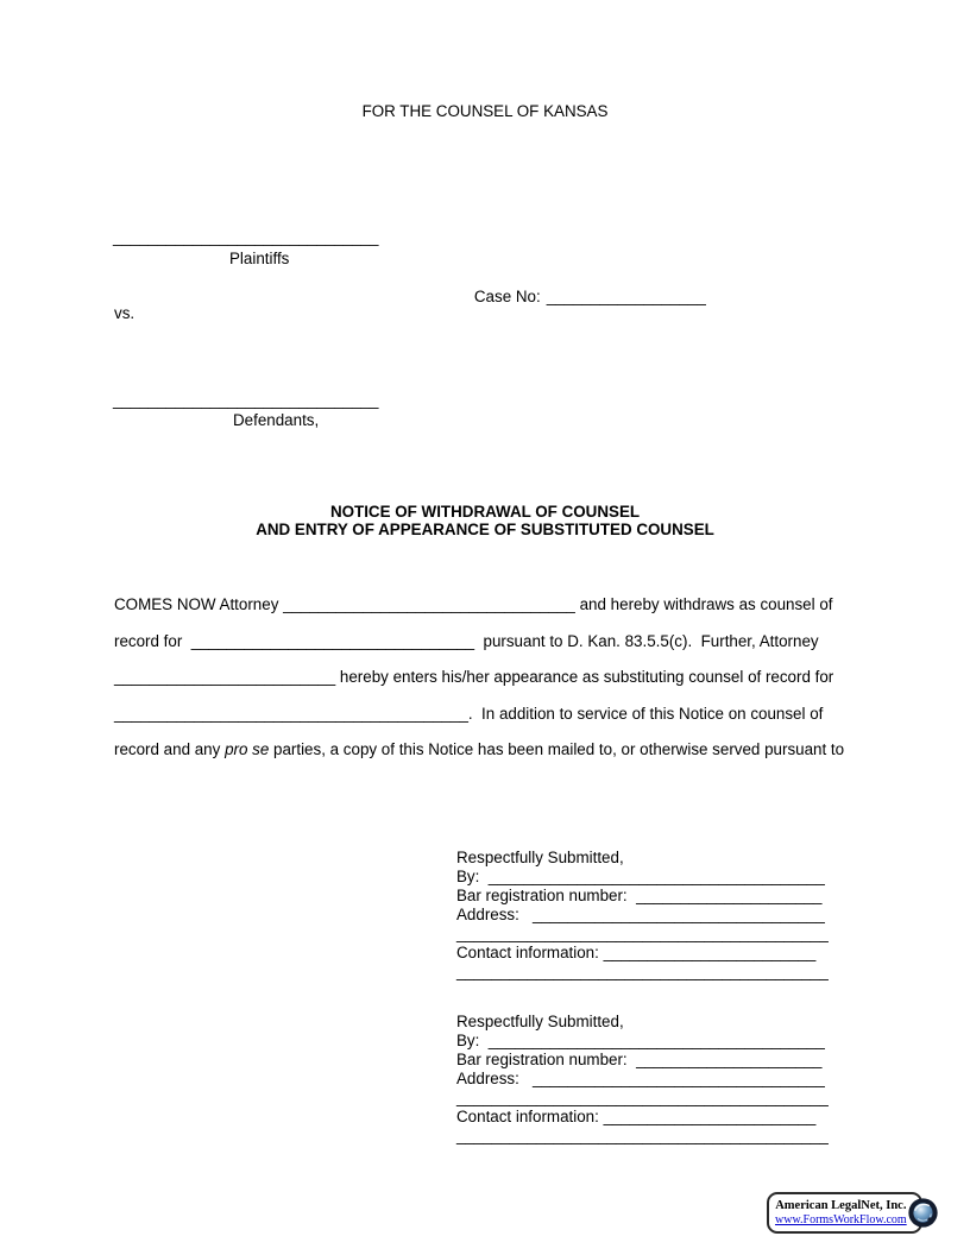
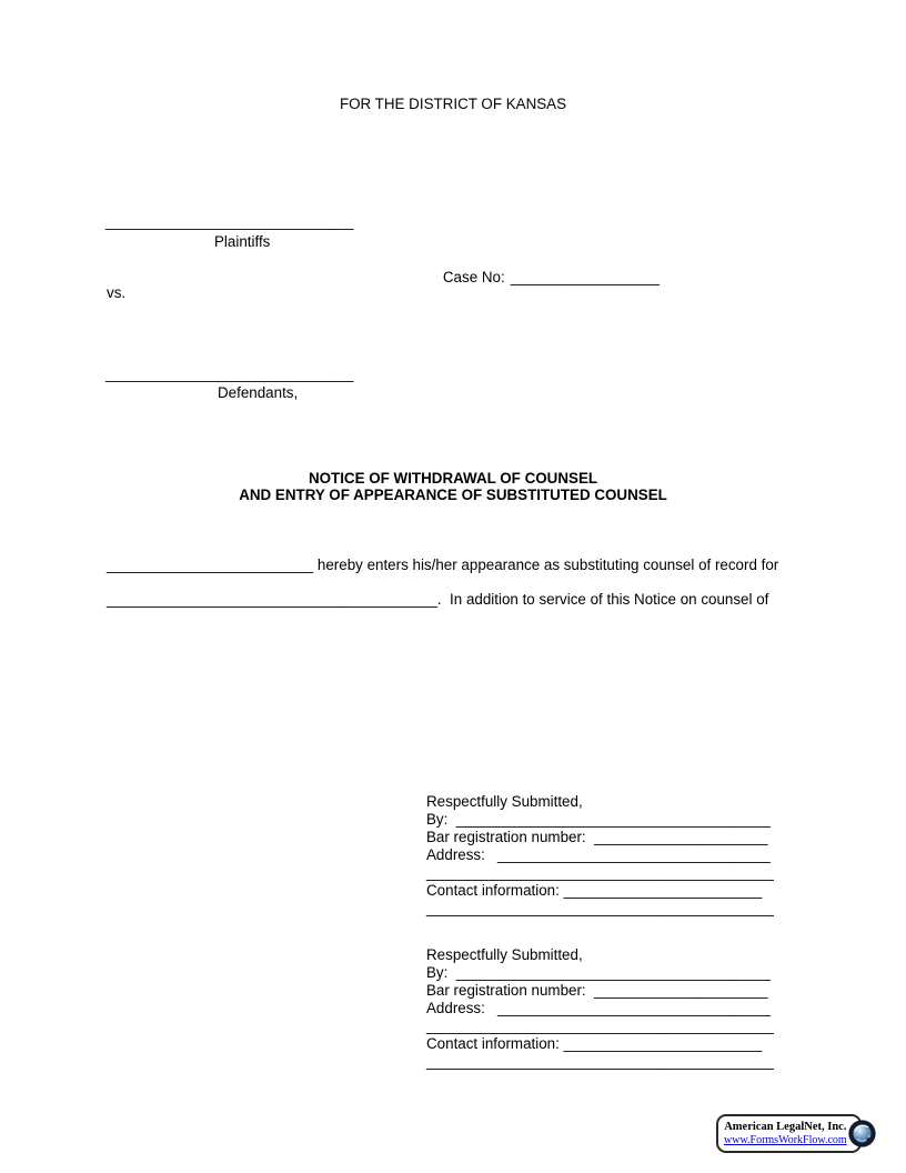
- FOR THE COUNSEL OF KANSAS
+ FOR THE DISTRICT OF KANSAS
  ______________________________
  Plaintiffs
  Case No: __________________
  vs.
  ______________________________
  Defendants,
  NOTICE OF WITHDRAWAL OF COUNSEL
  AND ENTRY OF APPEARANCE OF SUBSTITUTED COUNSEL
- COMES NOW Attorney _________________________________ and hereby withdraws as counsel of
- record for ________________________________ pursuant to D. Kan. 83.5.5(c). Further, Attorney
  _________________________ hereby enters his/her appearance as substituting counsel of record for
  ________________________________________. In addition to service of this Notice on counsel of
- record and any pro se parties, a copy of this Notice has been mailed to, or otherwise served pursuant to
  Respectfully Submitted,
  By: ______________________________________
  Bar registration number: _____________________
  Address: _________________________________
  __________________________________________
  Contact information: ________________________
  __________________________________________
  Respectfully Submitted,
  By: ______________________________________
  Bar registration number: _____________________
  Address: _________________________________
  __________________________________________
  Contact information: ________________________
  __________________________________________
  American LegalNet, Inc.
  www.FormsWorkFlow.com
